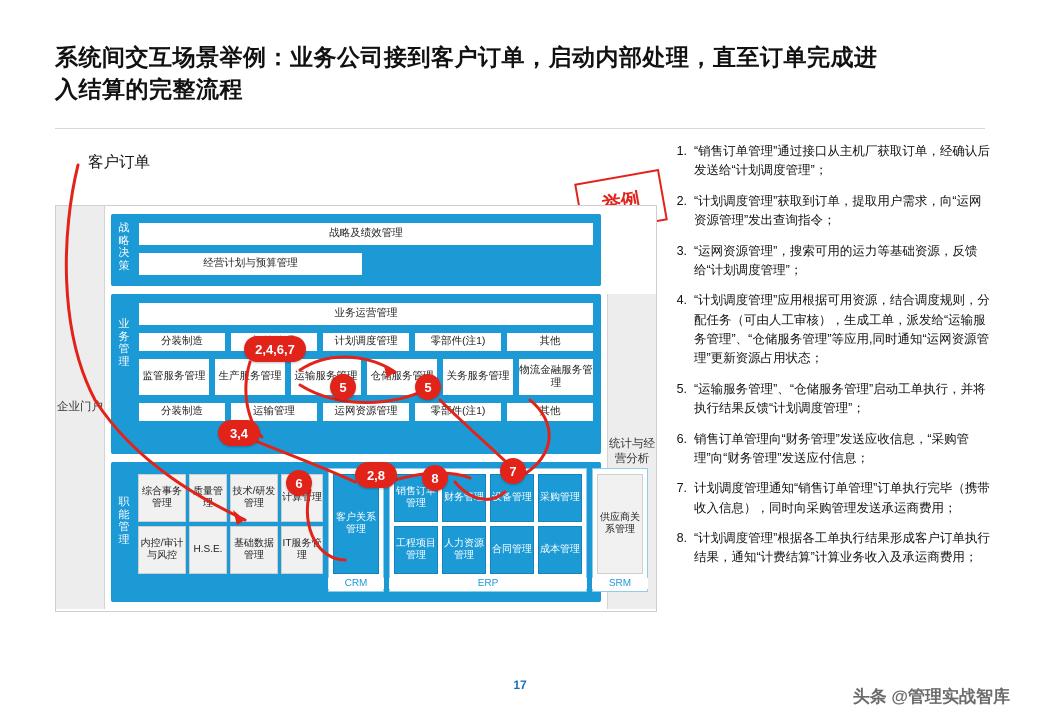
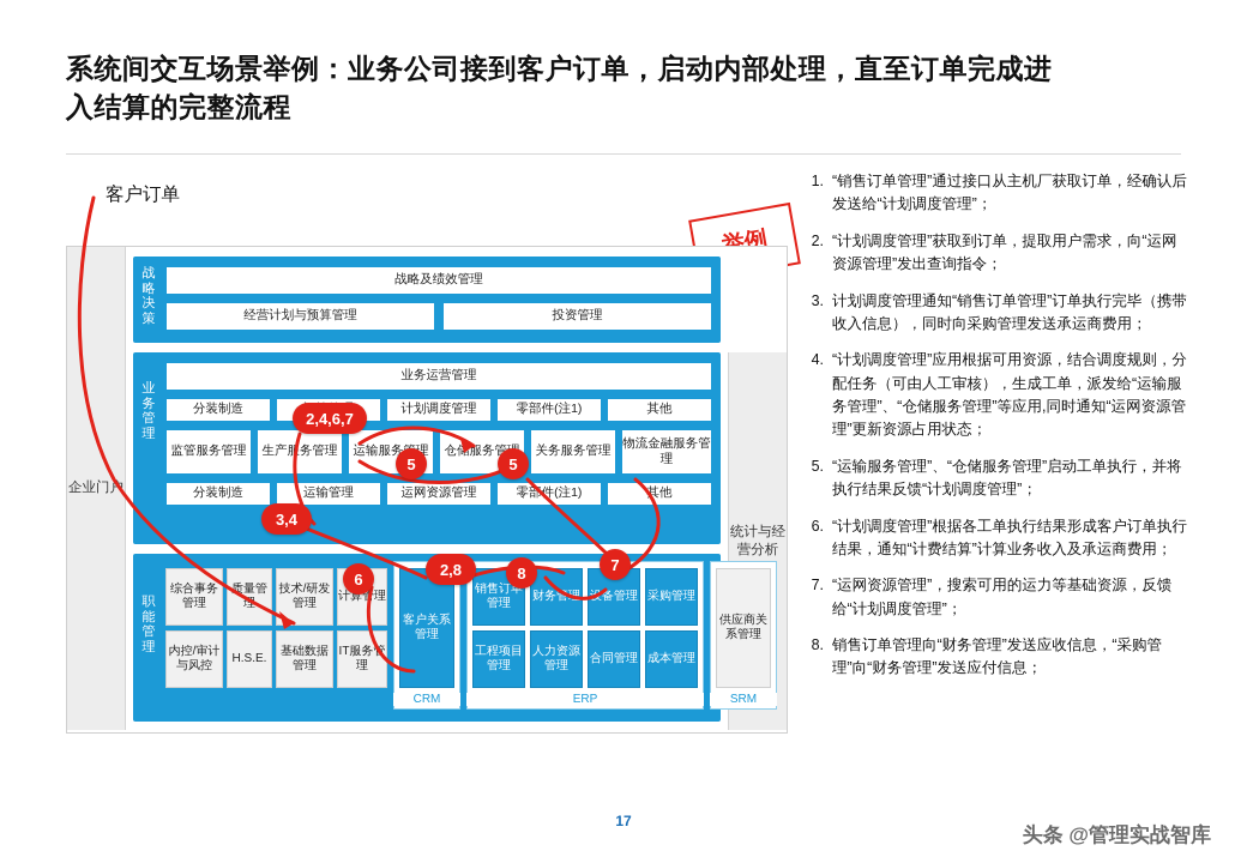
  系统间交互场景举例：业务公司接到客户订单，启动内部处理，直至订单完成进入结算的完整流程
  客户订单
  企业门户
  统计与经营分析
  战略决策
  战略及绩效管理
  经营计划与预算管理
+ 投资管理
  业务管理
  业务运营管理
  分装制造
  计划调度管理
  零部件(注1)
  其他
  监管服务管理
  生产服务管理
  运输服务理
  仓储服务管
  关务服务管理
  物流金融服务管理
  分装制造
  运输管理
  运网资源管理
  零部件(注1)
  其他
  职能管理
  综合事务管理
  质量管理
  技术/研发管理
  计算理
  内控/审计与风控
  H.S.E.
  基础数据管理
  IT服务理
  客户关系管理
  CRM
  销售订单管理
  财务管
  备管理
  采购管理
  工程项目管理
  人力资源管理
  合同管理
  成本管理
  ERP
  供应商关系管理
  SRM
  2,4,6,7
  5
  5
  3,4
  6
  2,8
  8
  7
  1.
  “销售订单管理”通过接口从主机厂获取订单，经确认后发送给“计划调度管理”；
  2.
  “计划调度管理”获取到订单，提取用户需求，向“运网资源管理”发出查询指令；
  3.
- “运网资源管理”，搜索可用的运力等基础资源，反馈给“计划调度管理”；
+ 计划调度管理通知“销售订单管理”订单执行完毕（携带收入信息），同时向采购管理发送承运商费用；
  4.
  “计划调度管理”应用根据可用资源，结合调度规则，分配任务（可由人工审核），生成工单，派发给“运输服务管理”、“仓储服务管理”等应用,同时通知“运网资源管理”更新资源占用状态；
  5.
  “运输服务管理”、“仓储服务管理”启动工单执行，并将执行结果反馈“计划调度管理”；
  6.
- 销售订单管理向“财务管理”发送应收信息，“采购管理”向“财务管理”发送应付信息；
+ “计划调度管理”根据各工单执行结果形成客户订单执行结果，通知“计费结算”计算业务收入及承运商费用；
  7.
- 计划调度管理通知“销售订单管理”订单执行完毕（携带收入信息），同时向采购管理发送承运商费用；
+ “运网资源管理”，搜索可用的运力等基础资源，反馈给“计划调度管理”；
  8.
- “计划调度管理”根据各工单执行结果形成客户订单执行结果，通知“计费结算”计算业务收入及承运商费用；
+ 销售订单管理向“财务管理”发送应收信息，“采购管理”向“财务管理”发送应付信息；
  17
  头条 @管理实战智库
